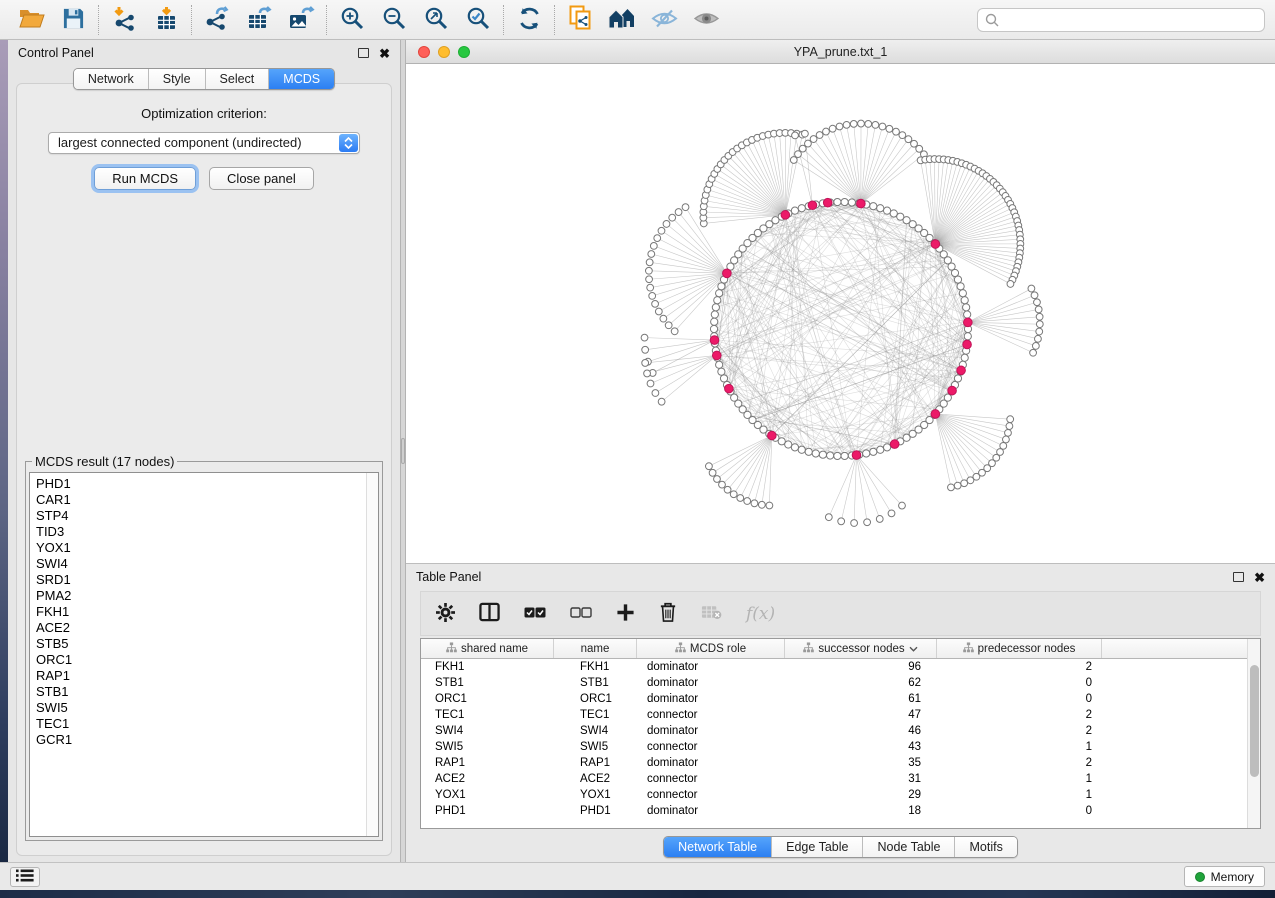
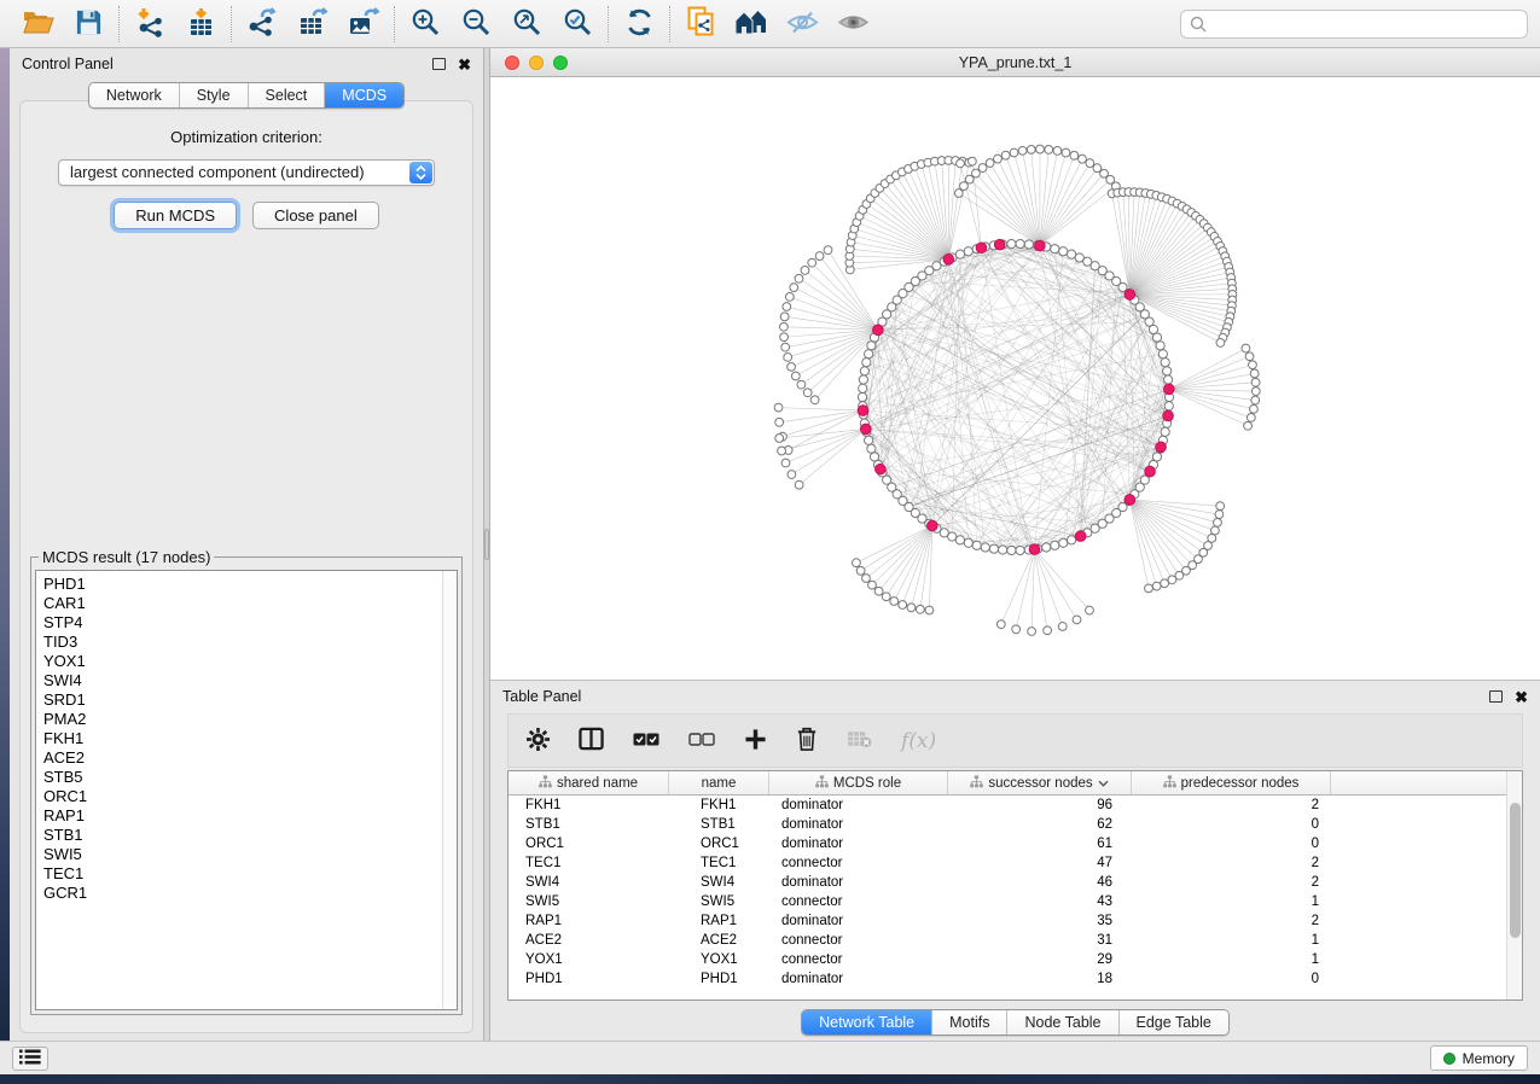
  Control Panel
  ✖
  Network
  Style
  Select
  MCDS
  Optimization criterion:
  largest connected component (undirected)
  Run MCDS
  Close panel
  MCDS result (17 nodes)
  PHD1
  CAR1
  STP4
  TID3
  YOX1
  SWI4
  SRD1
  PMA2
  FKH1
  ACE2
  STB5
  ORC1
  RAP1
  STB1
  SWI5
  TEC1
  GCR1
  YPA_prune.txt_1
  Table Panel
  ✖
  f(x)
  shared name
  name
  MCDS role
  successor nodes
  predecessor nodes
  FKH1
  FKH1
  dominator
  96
  2
  STB1
  STB1
  dominator
  62
  0
  ORC1
  ORC1
  dominator
  61
  0
  TEC1
  TEC1
  connector
  47
  2
  SWI4
  SWI4
  dominator
  46
  2
  SWI5
  SWI5
  connector
  43
  1
  RAP1
  RAP1
  dominator
  35
  2
  ACE2
  ACE2
  connector
  31
  1
  YOX1
  YOX1
  connector
  29
  1
  PHD1
  PHD1
  dominator
  18
  0
  Network Table
- Edge Table
+ Motifs
  Node Table
- Motifs
+ Edge Table
  Memory
